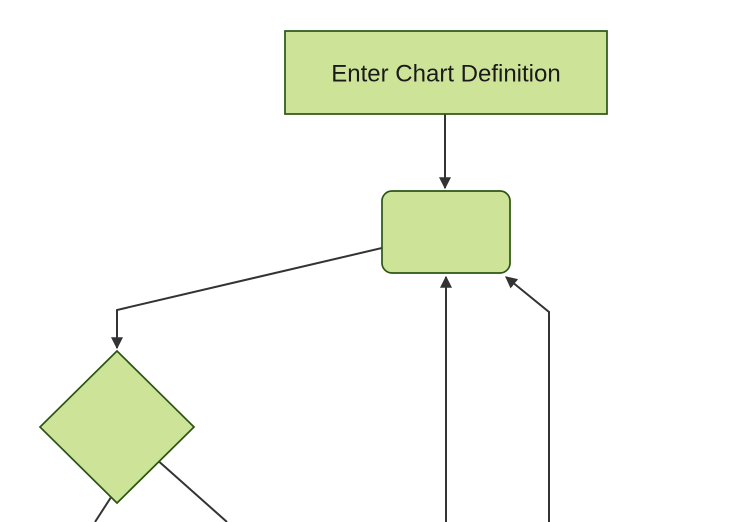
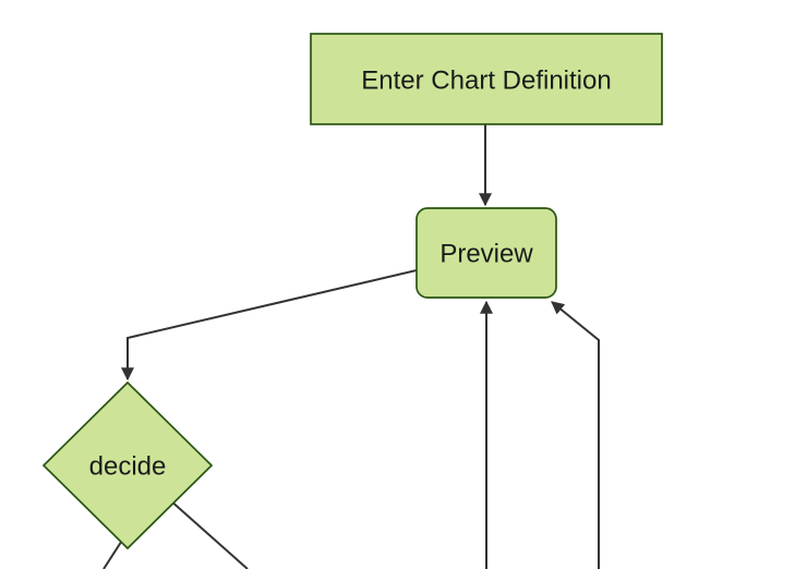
  Enter Chart Definition
+ Preview
+ decide
